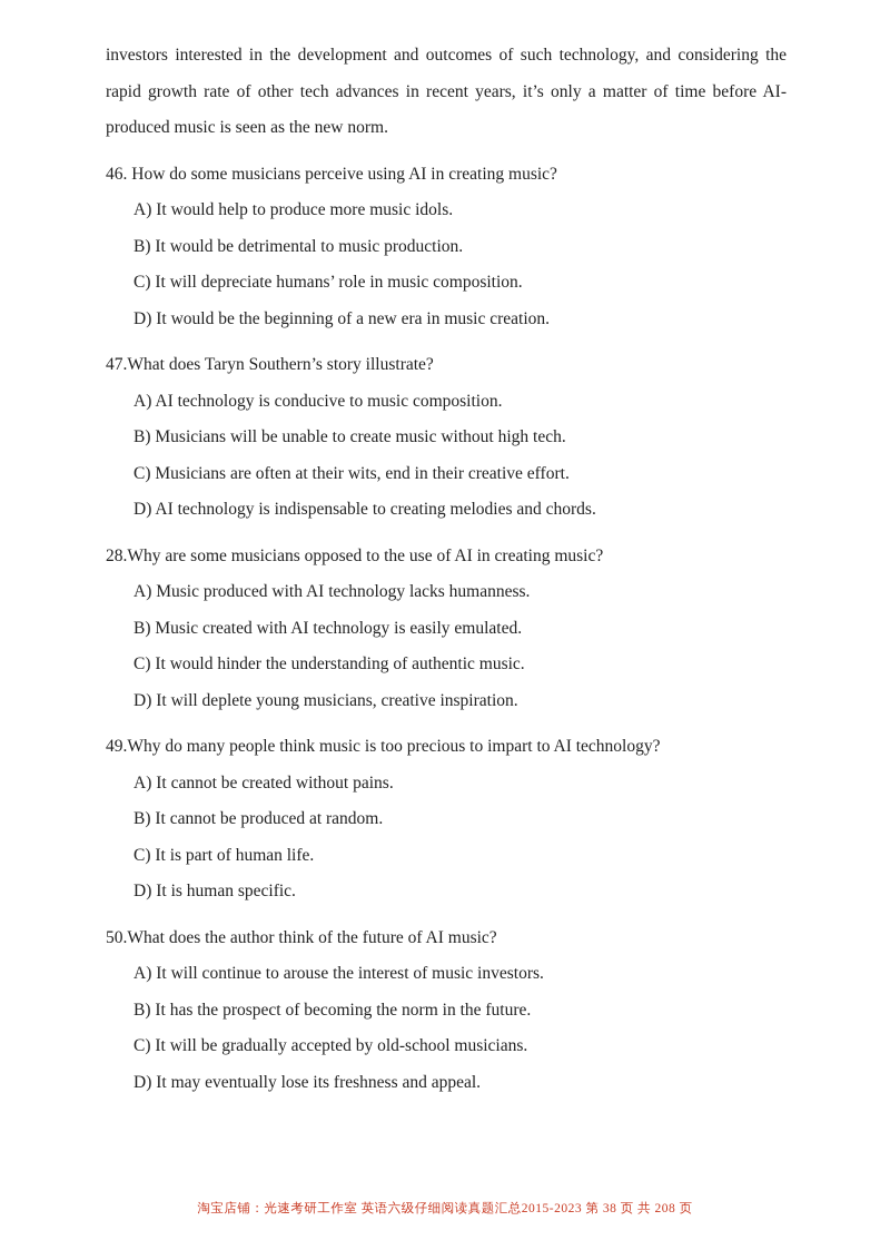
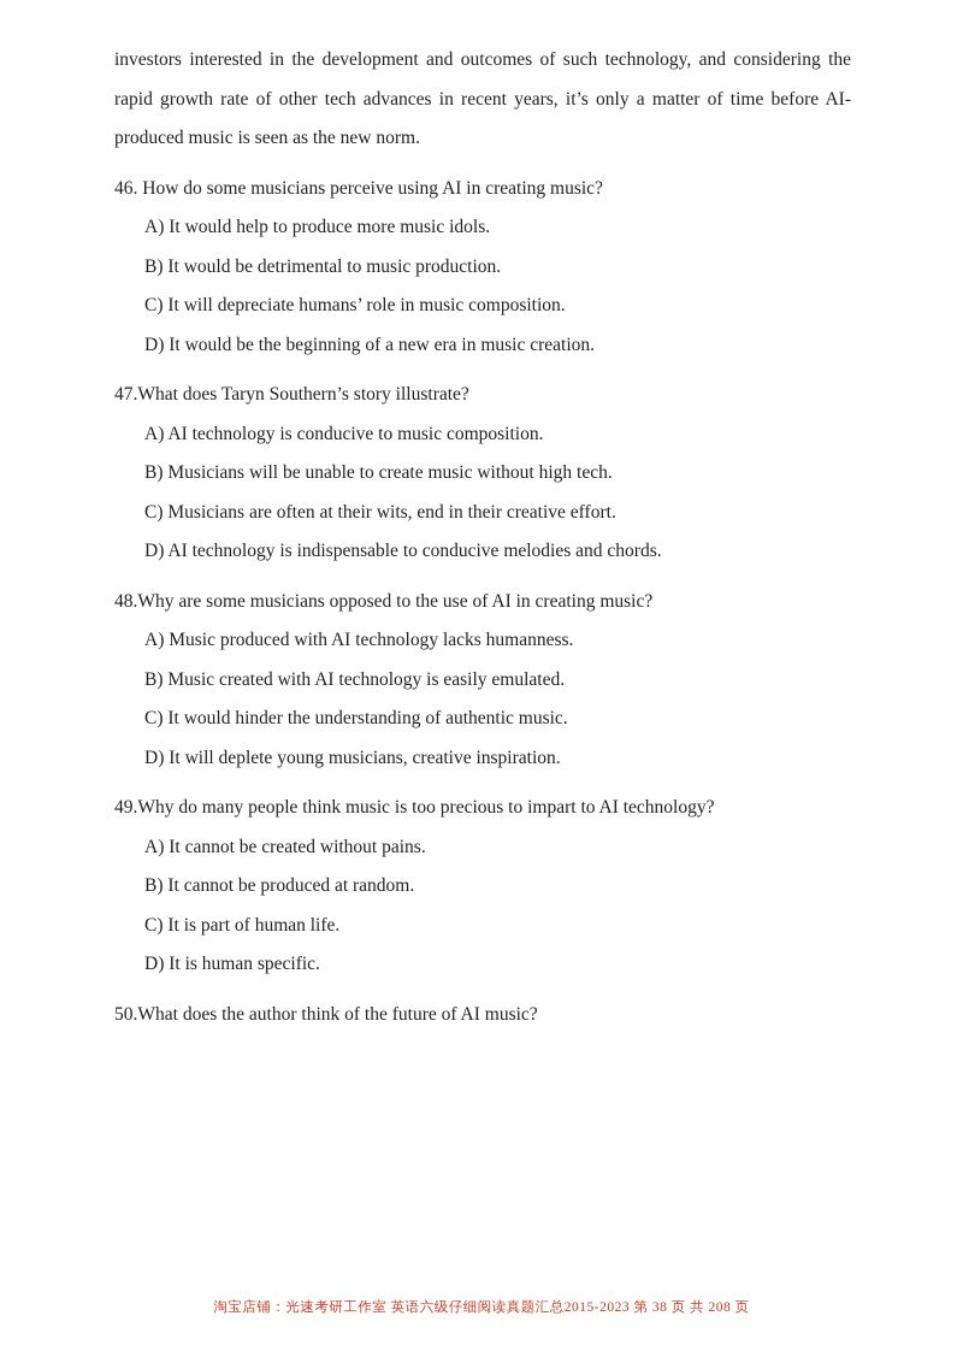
  investors interested in the development and outcomes of such technology, and considering the rapid growth rate of other tech advances in recent years, it’s only a matter of time before AI-produced music is seen as the new norm.
  46. How do some musicians perceive using AI in creating music?
  A) It would help to produce more music idols.
  B) It would be detrimental to music production.
  C) It will depreciate humans’ role in music composition.
  D) It would be the beginning of a new era in music creation.
  47.What does Taryn Southern’s story illustrate?
  A) AI technology is conducive to music composition.
  B) Musicians will be unable to create music without high tech.
  C) Musicians are often at their wits, end in their creative effort.
- D) AI technology is indispensable to creating melodies and chords.
+ D) AI technology is indispensable to conducive melodies and chords.
- 28.Why are some musicians opposed to the use of AI in creating music?
+ 48.Why are some musicians opposed to the use of AI in creating music?
  A) Music produced with AI technology lacks humanness.
  B) Music created with AI technology is easily emulated.
  C) It would hinder the understanding of authentic music.
  D) It will deplete young musicians, creative inspiration.
  49.Why do many people think music is too precious to impart to AI technology?
  A) It cannot be created without pains.
  B) It cannot be produced at random.
  C) It is part of human life.
  D) It is human specific.
  50.What does the author think of the future of AI music?
- A) It will continue to arouse the interest of music investors.
- B) It has the prospect of becoming the norm in the future.
- C) It will be gradually accepted by old-school musicians.
- D) It may eventually lose its freshness and appeal.
  淘宝店铺：光速考研工作室 英语六级仔细阅读真题汇总2015-2023 第 38 页 共 208 页
